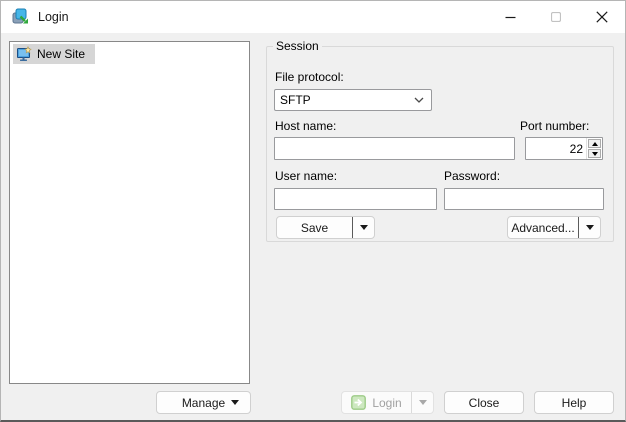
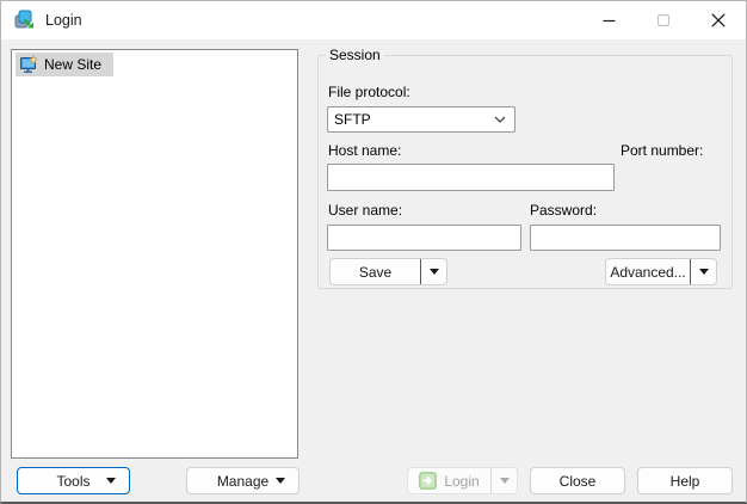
  Login
  New Site
  Session
  File protocol:
  SFTP
  Host name:
  Port number:
- 22
  User name:
  Password:
  Save
  Advanced...
+ Tools
  Manage
  Login
  Close
  Help
